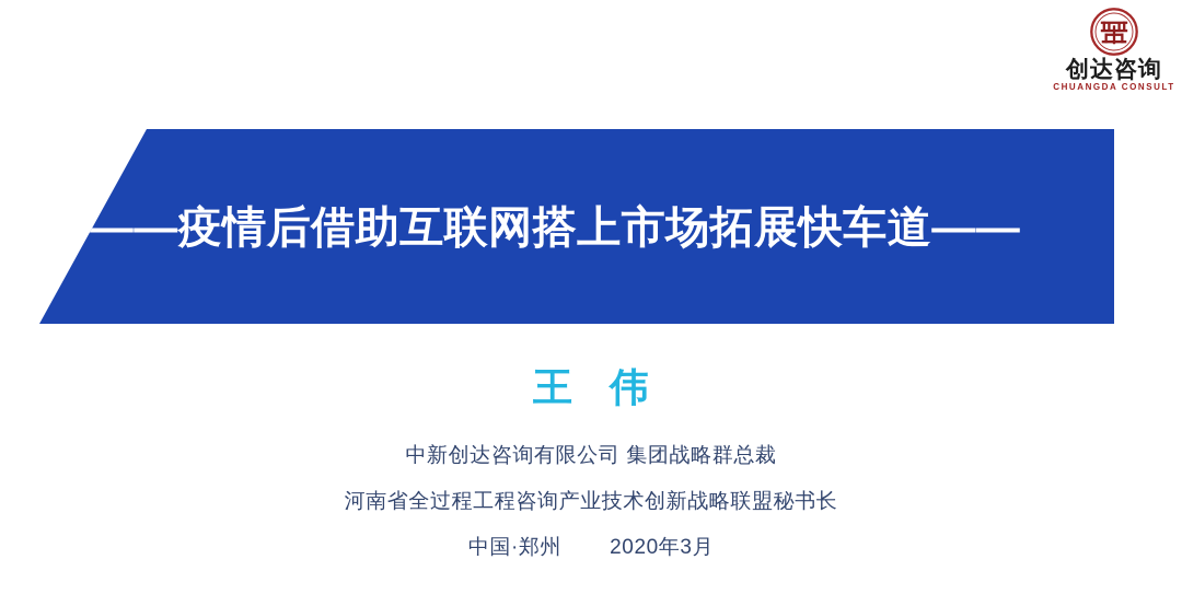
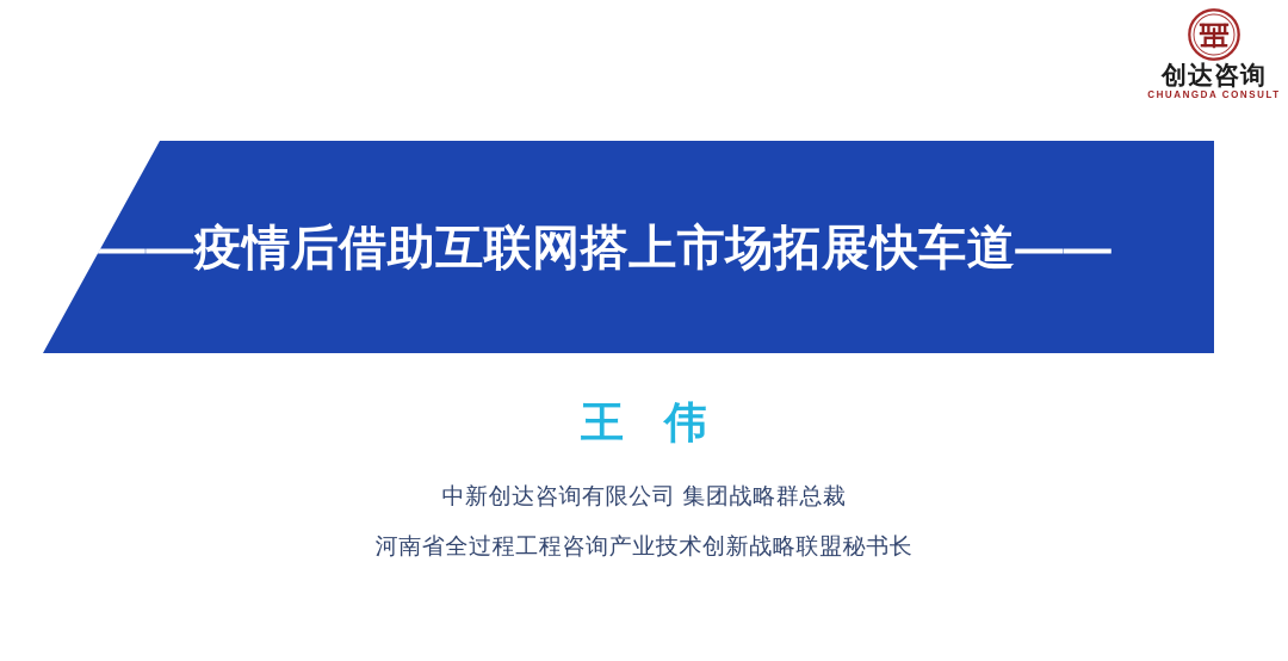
  创达咨询
  CHUANGDA CONSULT
  ——疫情后借助互联网搭上市场拓展快车道——
  王 伟
  中新创达咨询有限公司 集团战略群总裁
  河南省全过程工程咨询产业技术创新战略联盟秘书长
- 中国·郑州 2020年3月
